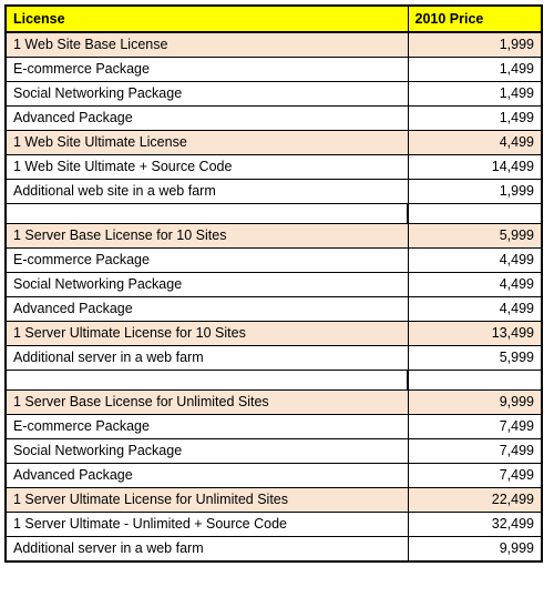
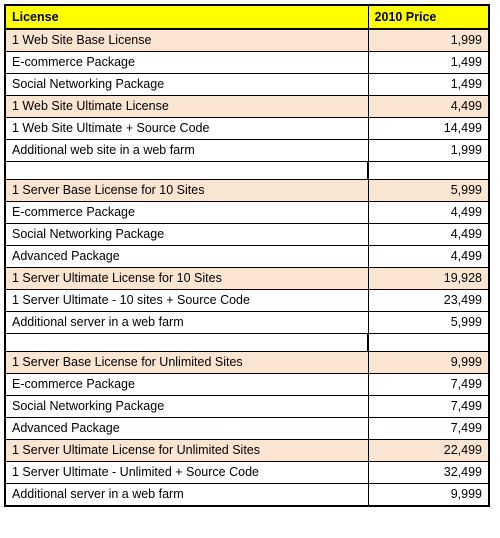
  License	2010 Price
  1 Web Site Base License	1,999
  E-commerce Package	1,499
  Social Networking Package	1,499
- Advanced Package	1,499
  1 Web Site Ultimate License	4,499
  1 Web Site Ultimate + Source Code	14,499
  Additional web site in a web farm	1,999
  1 Server Base License for 10 Sites	5,999
  E-commerce Package	4,499
  Social Networking Package	4,499
  Advanced Package	4,499
- 1 Server Ultimate License for 10 Sites	13,499
+ 1 Server Ultimate License for 10 Sites	19,928
+ 1 Server Ultimate - 10 sites + Source Code	23,499
  Additional server in a web farm	5,999
  1 Server Base License for Unlimited Sites	9,999
  E-commerce Package	7,499
  Social Networking Package	7,499
  Advanced Package	7,499
  1 Server Ultimate License for Unlimited Sites	22,499
  1 Server Ultimate - Unlimited + Source Code	32,499
  Additional server in a web farm	9,999
